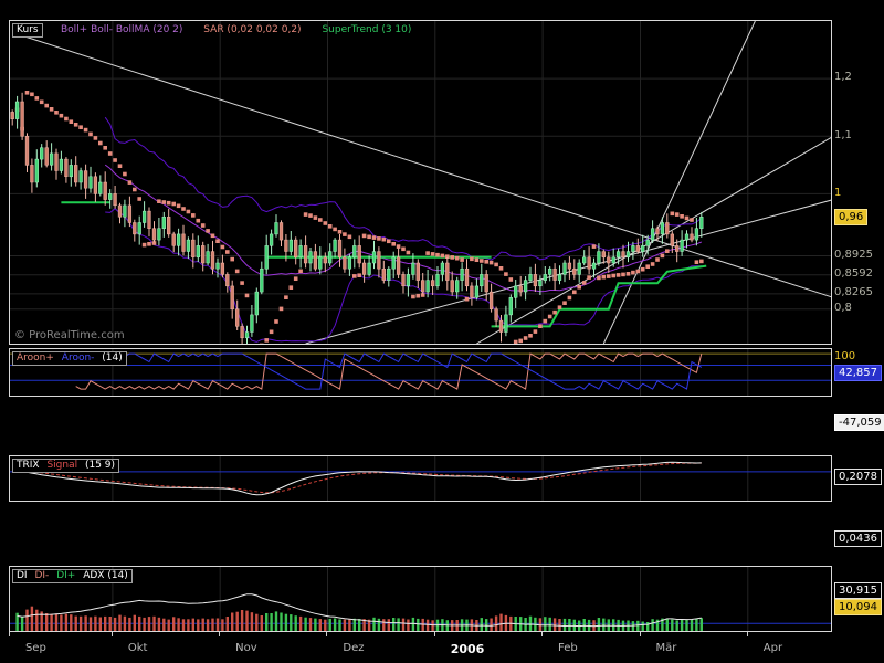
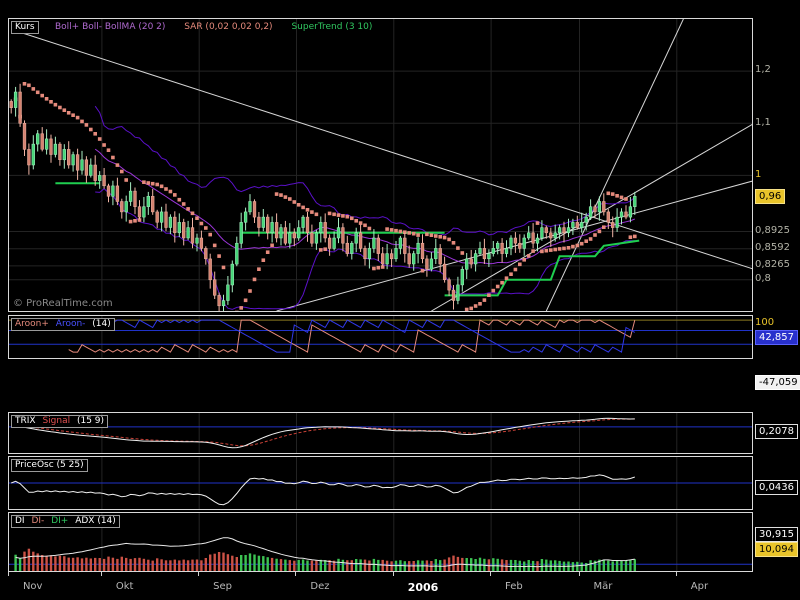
  Kurs
  Boll+ Boll- BollMA (20 2) SAR (0,02 0,02 0,2) SuperTrend (3 10)
  © ProRealTime.com
  Aroon+ Aroon- (14)
  TRIX Signal (15 9)
+ PriceOsc (5 25)
  DI DI- DI+ ADX (14)
  1,2
  1,1
  1
  0,96
  0,8925
  0,8592
  0,8265
  0,8
  100
  42,857
  -47,059
  0,2078
  0,0436
  30,915
  10,094
- Sep
+ Nov
  Okt
- Nov
+ Sep
  Dez
  2006
  Feb
  Mär
  Apr
